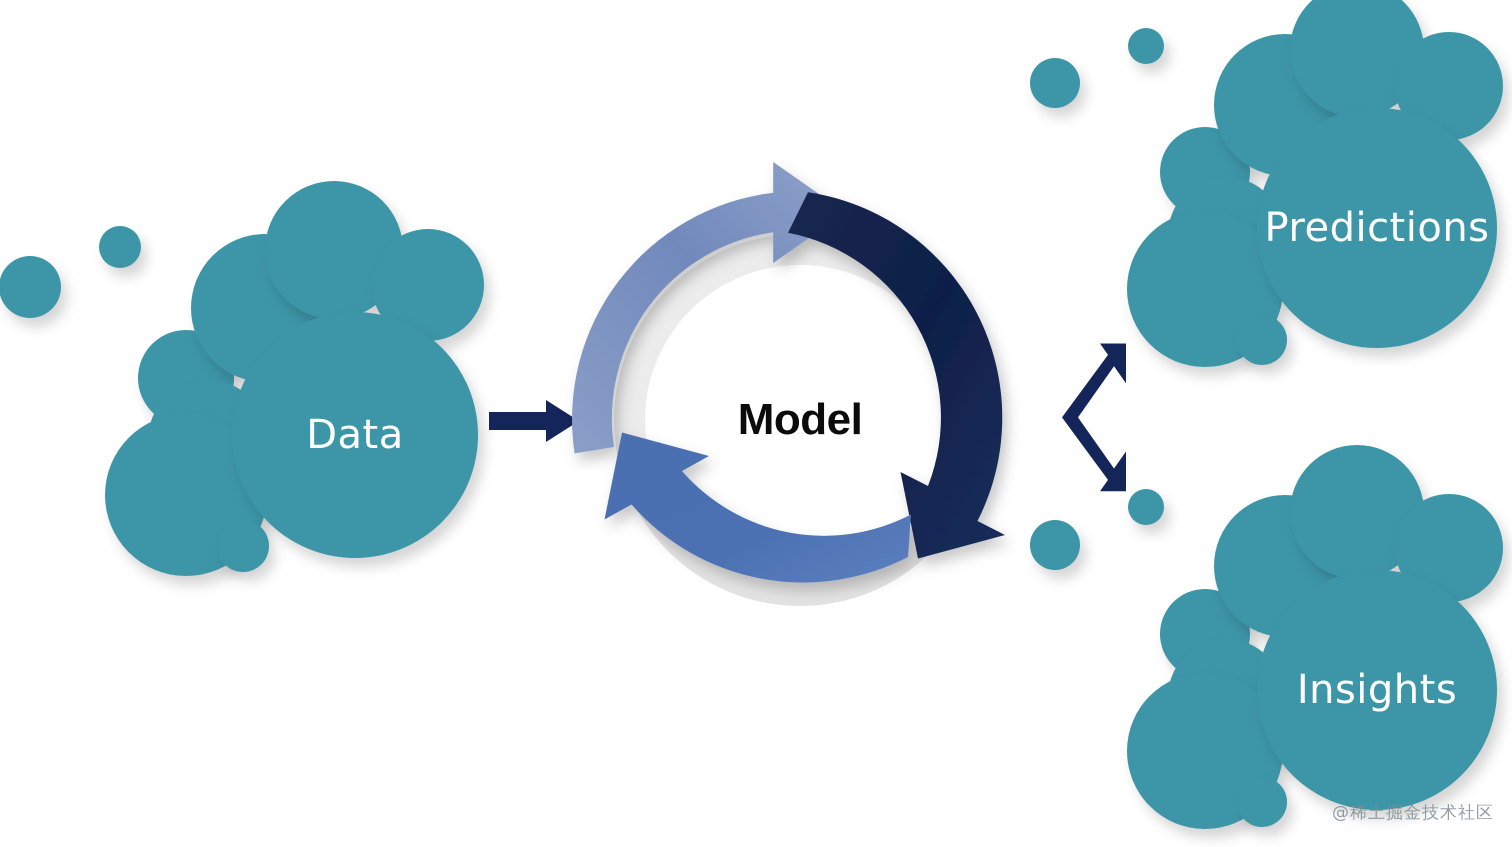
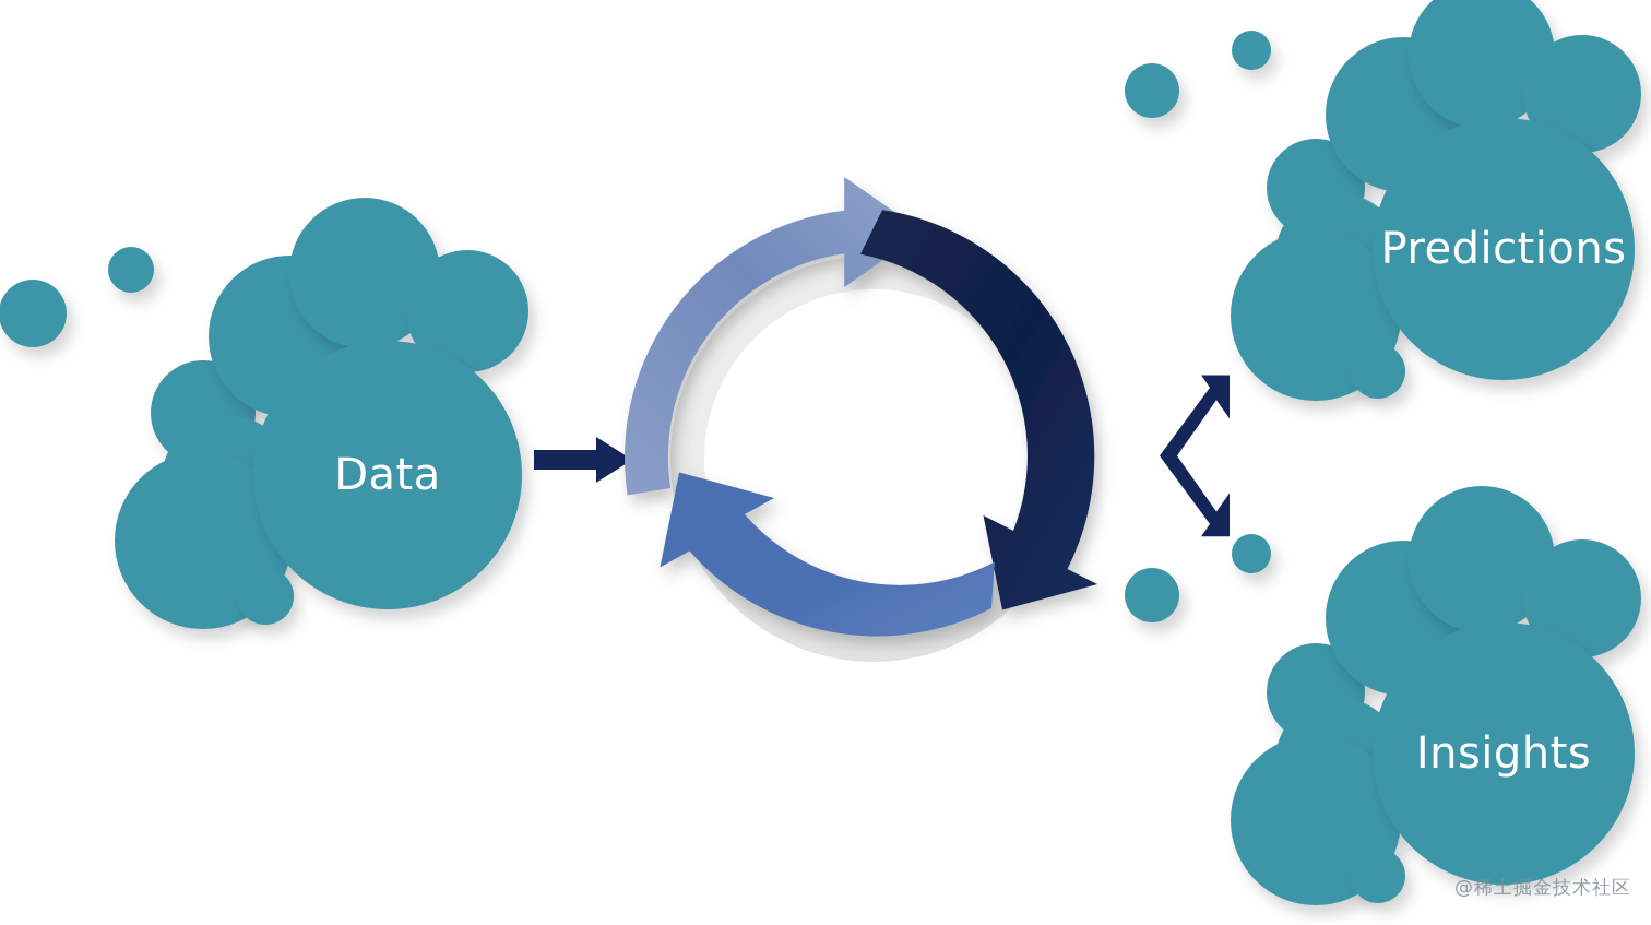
  Data
- Model
  Predictions
  Insights
  @稀土掘金技术社区
